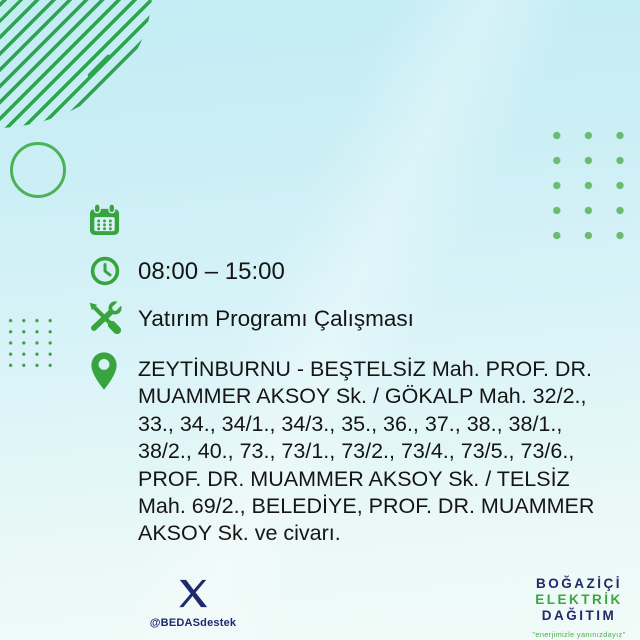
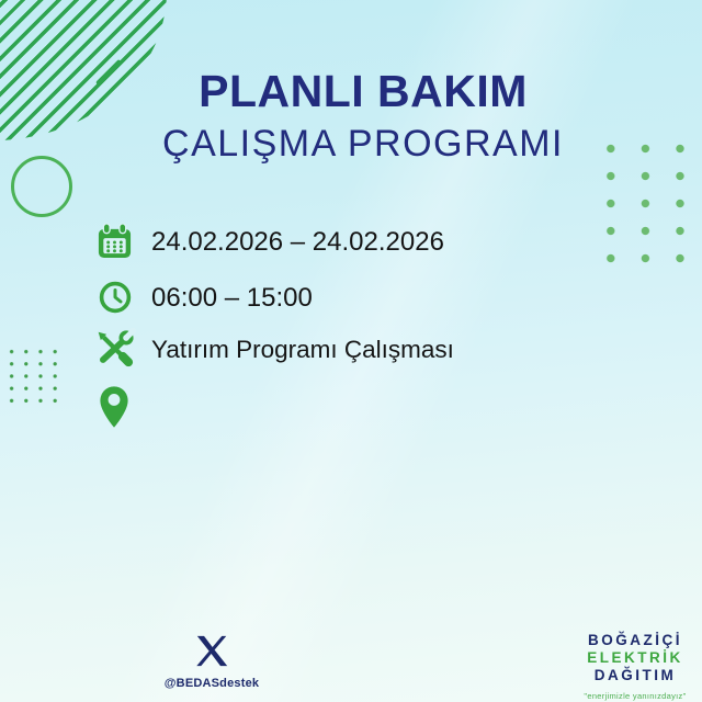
+ PLANLI BAKIM
+ ÇALIŞMA PROGRAMI
+ 24.02.2026 – 24.02.2026
- 08:00 – 15:00
+ 06:00 – 15:00
  Yatırım Programı Çalışması
- ZEYTİNBURNU - BEŞTELSİZ Mah. PROF. DR. MUAMMER AKSOY Sk. / GÖKALP Mah. 32/2., 33., 34., 34/1., 34/3., 35., 36., 37., 38., 38/1., 38/2., 40., 73., 73/1., 73/2., 73/4., 73/5., 73/6., PROF. DR. MUAMMER AKSOY Sk. / TELSİZ Mah. 69/2., BELEDİYE, PROF. DR. MUAMMER AKSOY Sk. ve civarı.
  @BEDASdestek
  BOĞAZİÇİ
  ELEKTRİK
  DAĞITIM
  "enerjimizle yanınızdayız"
